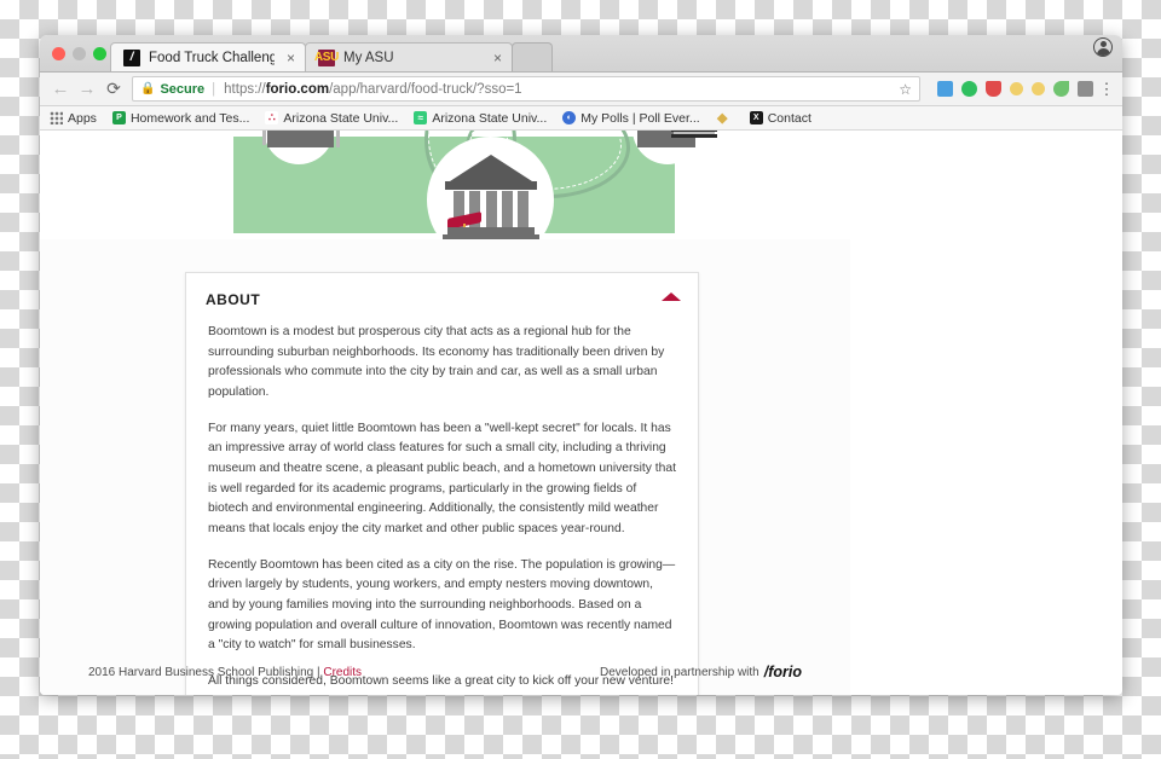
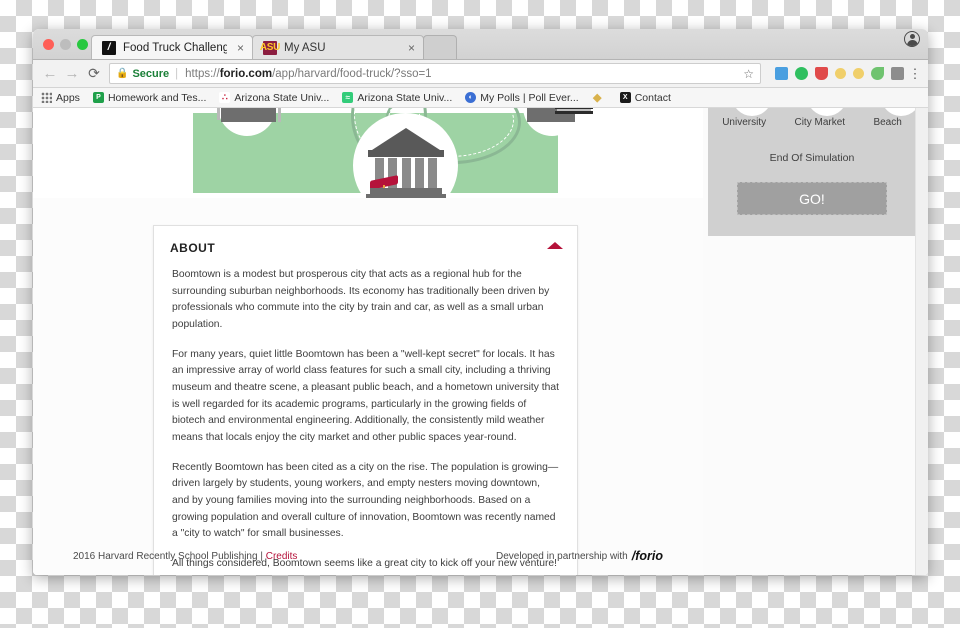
  /
  Food Truck Challeng
  ×
  ASU
  My ASU
  ×
  ←
  →
  ⟳
  🔒
  Secure
  |
  https://forio.com/app/harvard/food-truck/?sso=1
  ☆
  ⋮
  Apps
  Homework and Tes...
  ∴
  Arizona State Univ...
  ≈
  Arizona State Univ...
  My Polls | Poll Ever...
  ◆
  Contact
  ABOUT
  Boomtown is a modest but prosperous city that acts as a regional hub for the surrounding suburban neighborhoods. Its economy has traditionally been driven by professionals who commute into the city by train and car, as well as a small urban population.
  For many years, quiet little Boomtown has been a "well-kept secret" for locals. It has an impressive array of world class features for such a small city, including a thriving museum and theatre scene, a pleasant public beach, and a hometown university that is well regarded for its academic programs, particularly in the growing fields of biotech and environmental engineering. Additionally, the consistently mild weather means that locals enjoy the city market and other public spaces year-round.
  Recently Boomtown has been cited as a city on the rise. The population is growing—driven largely by students, young workers, and empty nesters moving downtown, and by young families moving into the surrounding neighborhoods. Based on a growing population and overall culture of innovation, Boomtown was recently named a "city to watch" for small businesses.
  All things considered, Boomtown seems like a great city to kick off your new venture!
- 2016 Harvard Business School Publishing | Credits
+ 2016 Harvard Recently School Publishing | Credits
  Developed in partnership with
  /forio
+ University
+ City Market
+ Beach
+ End Of Simulation
+ GO!
